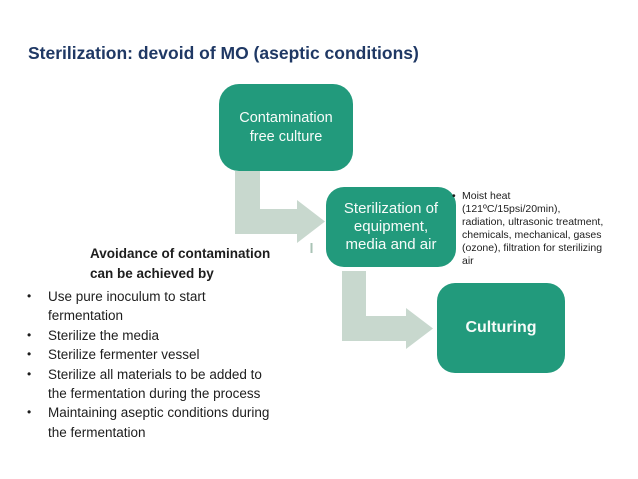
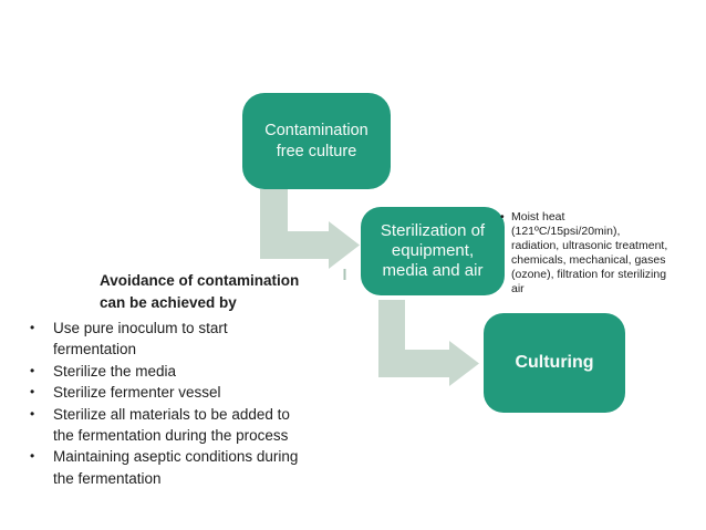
- Sterilization: devoid of MO (aseptic conditions)
  Contamination
  free culture
  Sterilization of
  equipment,
  media and air
  Culturing
  •
  Moist heat
  (121ºC/15psi/20min),
  radiation, ultrasonic treatment,
  chemicals, mechanical, gases
  (ozone), filtration for sterilizing
  air
  Avoidance of contamination
  can be achieved by
  •
  Use pure inoculum to start
  fermentation
  •
  Sterilize the media
  •
  Sterilize fermenter vessel
  •
  Sterilize all materials to be added to
  the fermentation during the process
  •
  Maintaining aseptic conditions during
  the fermentation
